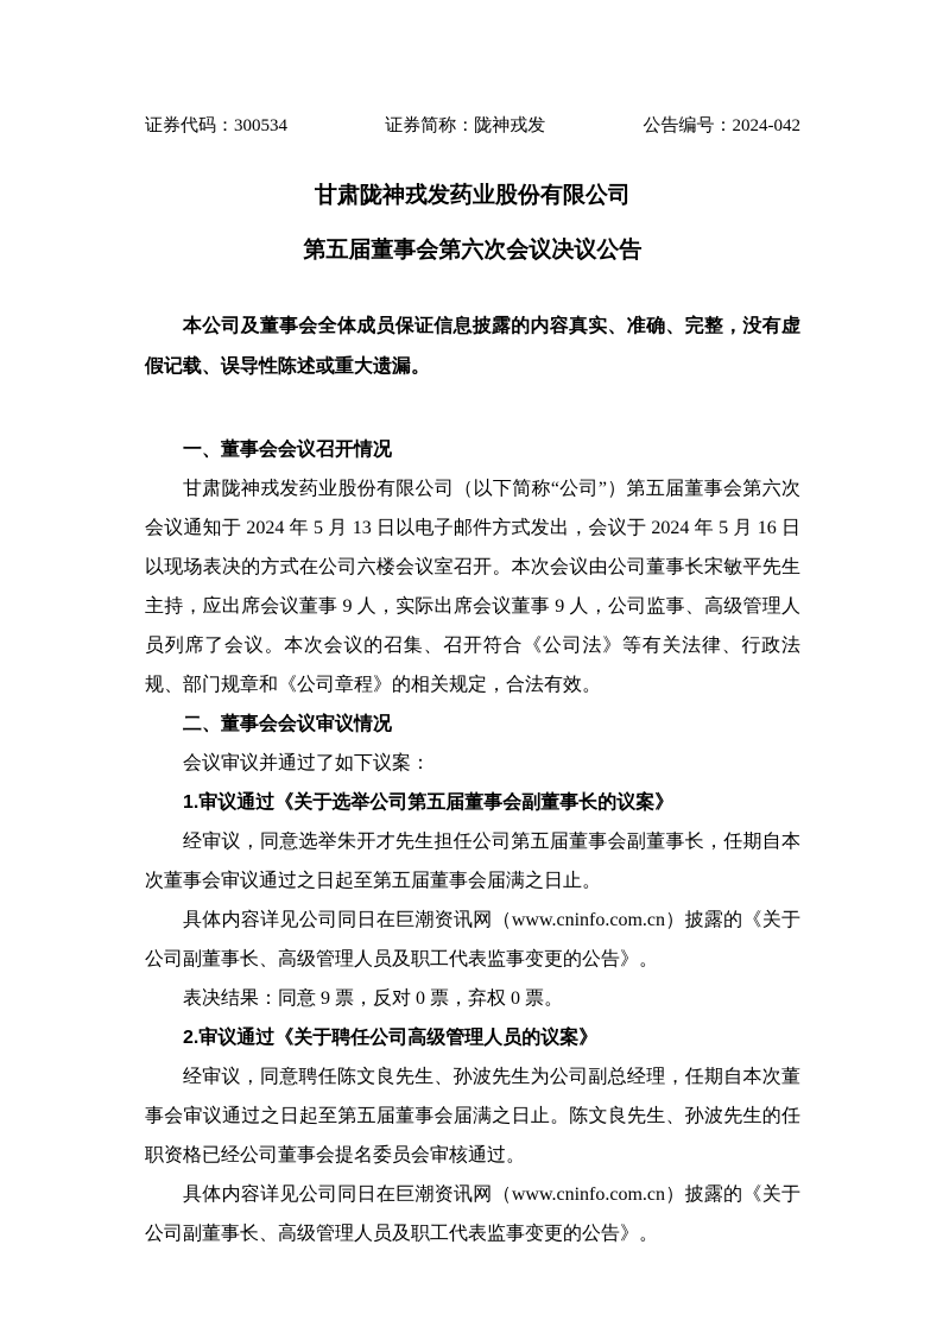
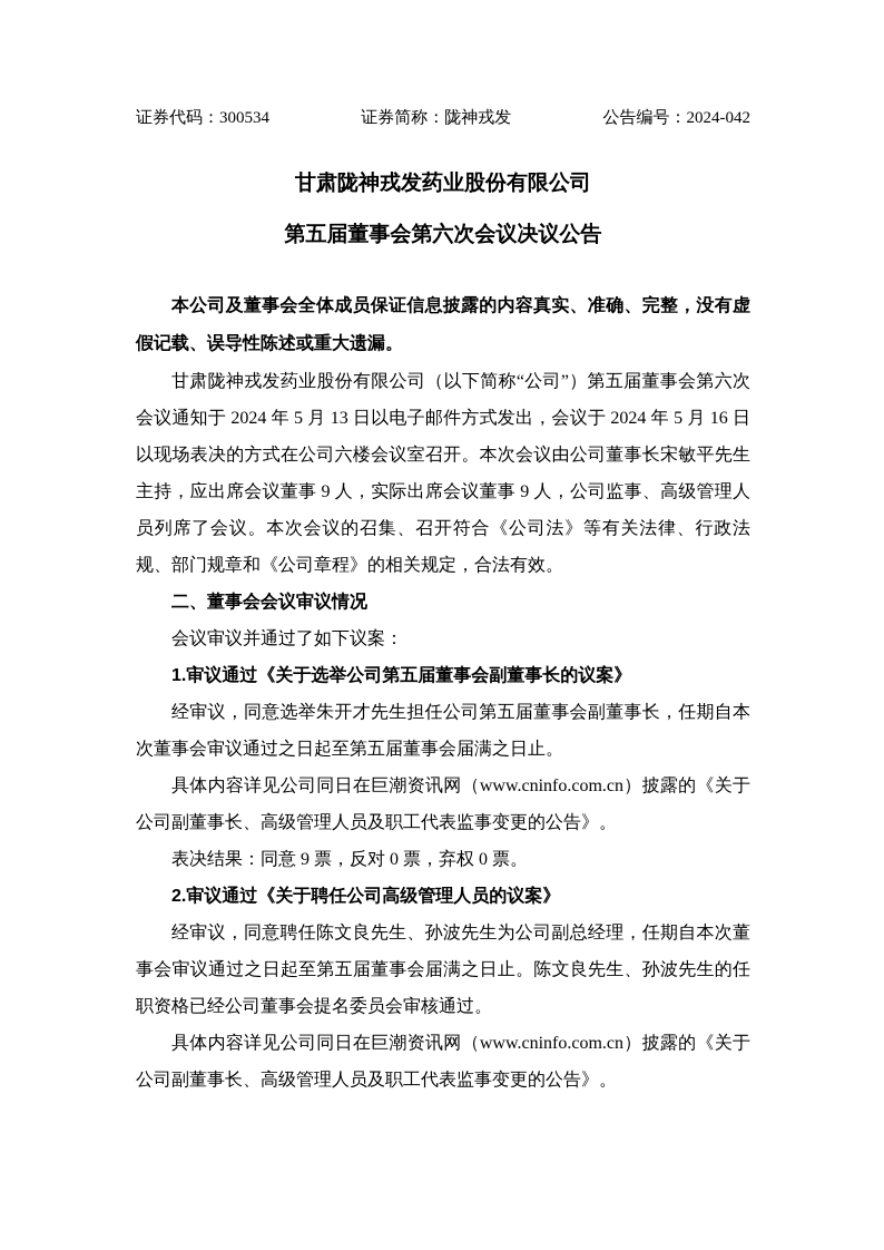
  证券代码：300534
  证券简称：陇神戎发
  公告编号：2024-042
  甘肃陇神戎发药业股份有限公司
  第五届董事会第六次会议决议公告
  本公司及董事会全体成员保证信息披露的内容真实、准确、完整，没有虚假记载、误导性陈述或重大遗漏。
- 一、董事会会议召开情况
  甘肃陇神戎发药业股份有限公司（以下简称“公司”）第五届董事会第六次会议通知于 2024 年 5 月 13 日以电子邮件方式发出，会议于 2024 年 5 月 16 日以现场表决的方式在公司六楼会议室召开。本次会议由公司董事长宋敏平先生主持，应出席会议董事 9 人，实际出席会议董事 9 人，公司监事、高级管理人员列席了会议。本次会议的召集、召开符合《公司法》等有关法律、行政法规、部门规章和《公司章程》的相关规定，合法有效。
  二、董事会会议审议情况
  会议审议并通过了如下议案：
  1.审议通过《关于选举公司第五届董事会副董事长的议案》
  经审议，同意选举朱开才先生担任公司第五届董事会副董事长，任期自本次董事会审议通过之日起至第五届董事会届满之日止。
  具体内容详见公司同日在巨潮资讯网（www.cninfo.com.cn）披露的《关于公司副董事长、高级管理人员及职工代表监事变更的公告》。
  表决结果：同意 9 票，反对 0 票，弃权 0 票。
  2.审议通过《关于聘任公司高级管理人员的议案》
  经审议，同意聘任陈文良先生、孙波先生为公司副总经理，任期自本次董事会审议通过之日起至第五届董事会届满之日止。陈文良先生、孙波先生的任职资格已经公司董事会提名委员会审核通过。
  具体内容详见公司同日在巨潮资讯网（www.cninfo.com.cn）披露的《关于公司副董事长、高级管理人员及职工代表监事变更的公告》。
